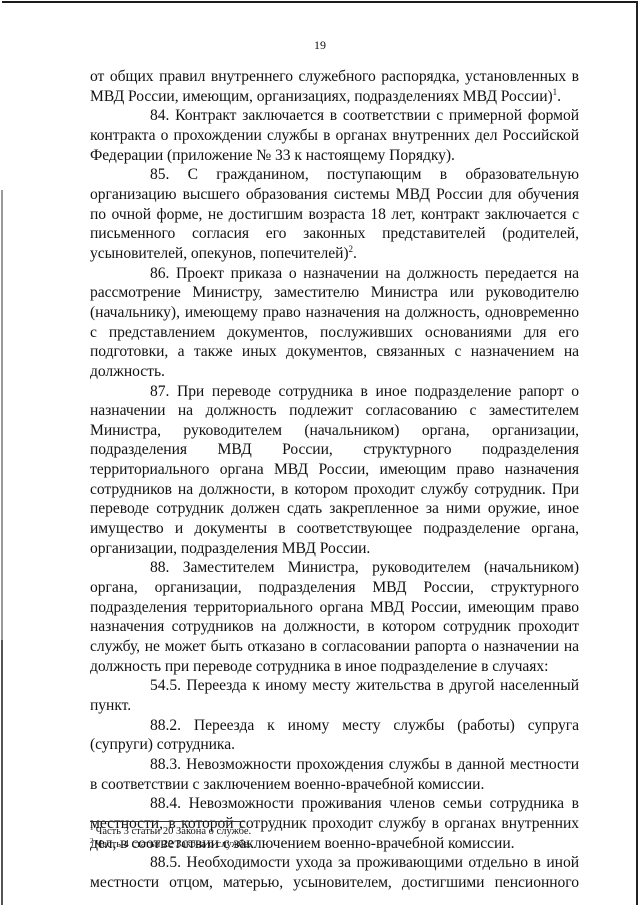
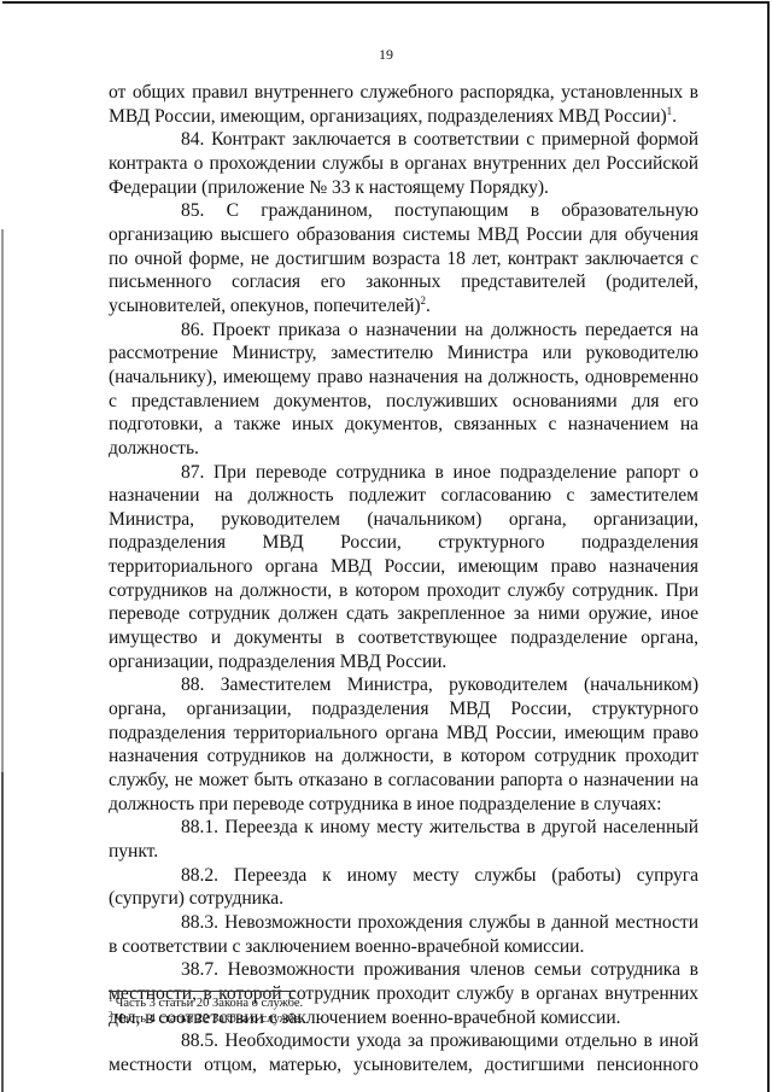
  19
  от общих правил внутреннего служебного распорядка, установленных в МВД России, имеющим, организациях, подразделениях МВД России)1.
  84. Контракт заключается в соответствии с примерной формой контракта о прохождении службы в органах внутренних дел Российской Федерации (приложение № 33 к настоящему Порядку).
  85. С гражданином, поступающим в образовательную организацию высшего образования системы МВД России для обучения по очной форме, не достигшим возраста 18 лет, контракт заключается с письменного согласия его законных представителей (родителей, усыновителей, опекунов, попечителей)2.
  86. Проект приказа о назначении на должность передается на рассмотрение Министру, заместителю Министра или руководителю (начальнику), имеющему право назначения на должность, одновременно с представлением документов, послуживших основаниями для его подготовки, а также иных документов, связанных с назначением на должность.
  87. При переводе сотрудника в иное подразделение рапорт о назначении на должность подлежит согласованию с заместителем Министра, руководителем (начальником) органа, организации, подразделения МВД России, структурного подразделения территориального органа МВД России, имеющим право назначения сотрудников на должности, в котором проходит службу сотрудник. При переводе сотрудник должен сдать закрепленное за ними оружие, иное имущество и документы в соответствующее подразделение органа, организации, подразделения МВД России.
  88. Заместителем Министра, руководителем (начальником) органа, организации, подразделения МВД России, структурного подразделения территориального органа МВД России, имеющим право назначения сотрудников на должности, в котором сотрудник проходит службу, не может быть отказано в согласовании рапорта о назначении на должность при переводе сотрудника в иное подразделение в случаях:
- 54.5. Переезда к иному месту жительства в другой населенный пункт.
+ 88.1. Переезда к иному месту жительства в другой населенный пункт.
  88.2. Переезда к иному месту службы (работы) супруга (супруги) сотрудника.
  88.3. Невозможности прохождения службы в данной местности в соответствии с заключением военно-врачебной комиссии.
- 88.4. Невозможности проживания членов семьи сотрудника в местности, в которой сотрудник проходит службу в органах внутренних дел, в соответствии с заключением военно-врачебной комиссии.
+ 38.7. Невозможности проживания членов семьи сотрудника в местности, в которой сотрудник проходит службу в органах внутренних дел, в соответствии с заключением военно-врачебной комиссии.
  88.5. Необходимости ухода за проживающими отдельно в иной местности отцом, матерью, усыновителем, достигшими пенсионного
  1 Часть 3 статьи 20 Закона о службе.
  2 Часть 4 статьи 22 Закона о службе.
